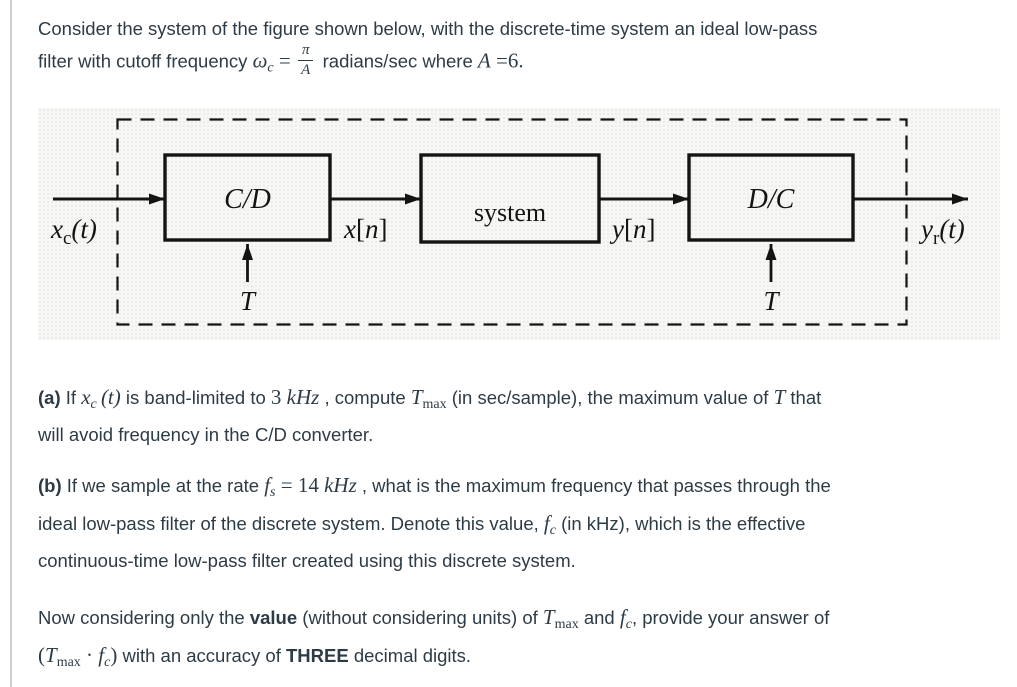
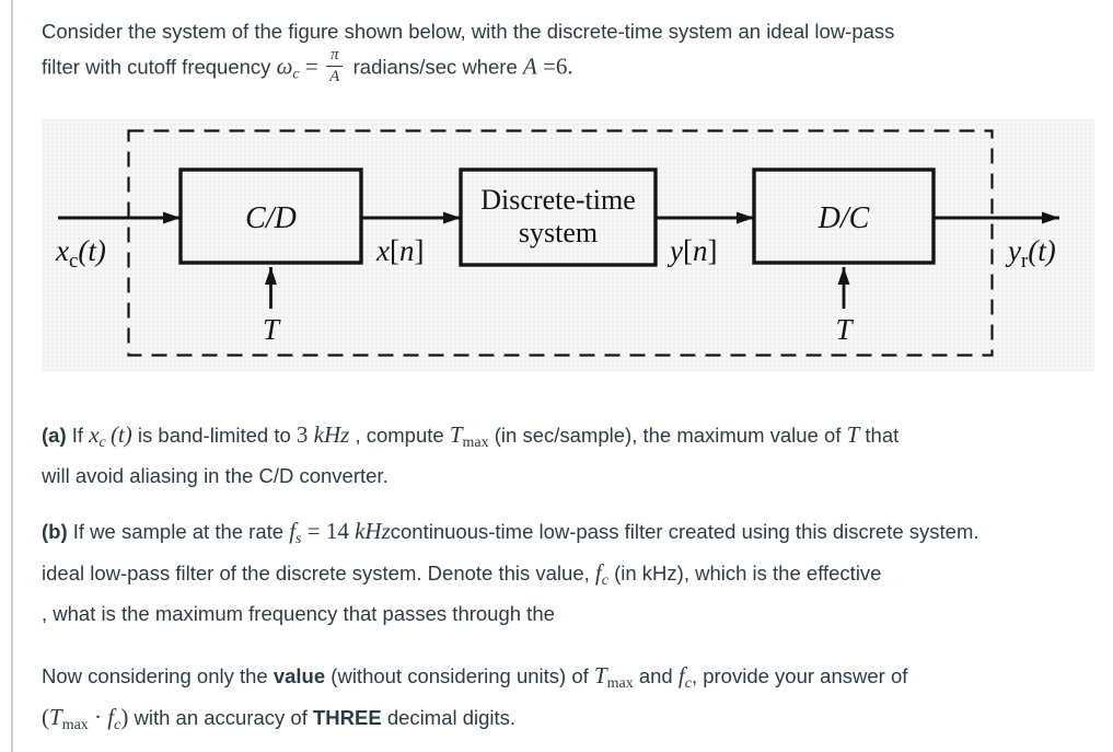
  Consider the system of the figure shown below, with the discrete-time system an ideal low-pass
  filter with cutoff frequency ωc =
  π
  A
  radians/sec where A =6.
  C/D
+ Discrete-time
  system
  D/C
  xc(t)
  x[n]
  y[n]
  yr(t)
  T
  T
  (a) If xc (t) is band-limited to 3 kHz , compute Tmax (in sec/sample), the maximum value of T that
- will avoid frequency in the C/D converter.
+ will avoid aliasing in the C/D converter.
- (b) If we sample at the rate fs = 14 kHz , what is the maximum frequency that passes through the
+ (b) If we sample at the rate fs = 14 kHzcontinuous-time low-pass filter created using this discrete system.
  ideal low-pass filter of the discrete system. Denote this value, fc (in kHz), which is the effective
- continuous-time low-pass filter created using this discrete system.
+ , what is the maximum frequency that passes through the
  Now considering only the value (without considering units) of Tmax and fc, provide your answer of
  (Tmax · fc) with an accuracy of THREE decimal digits.
